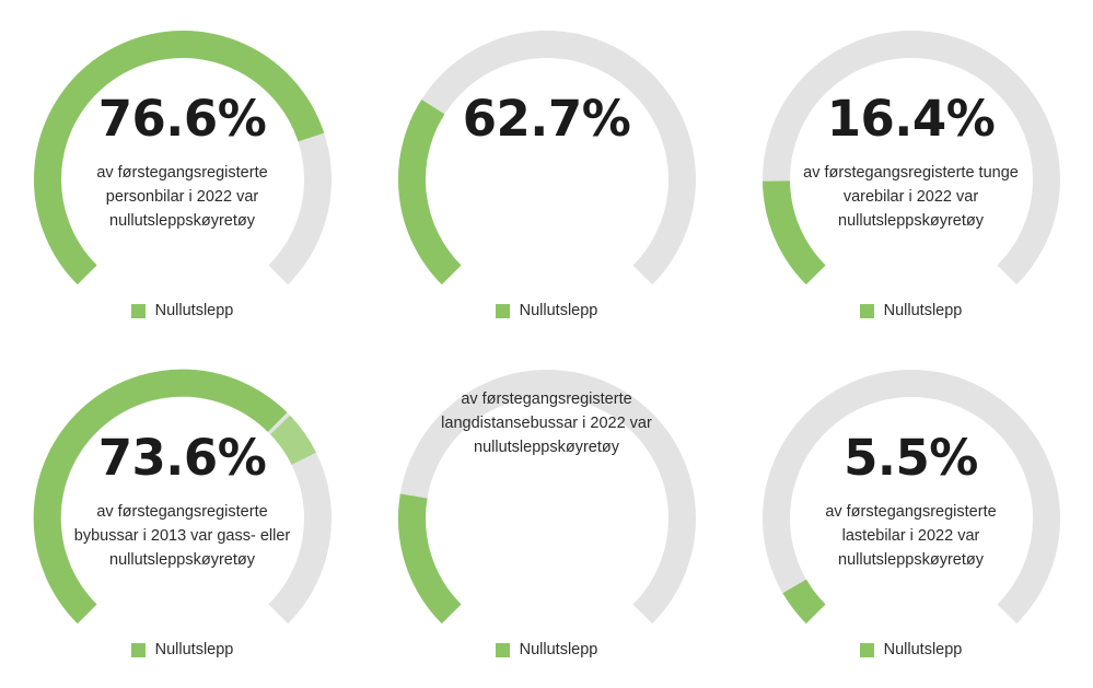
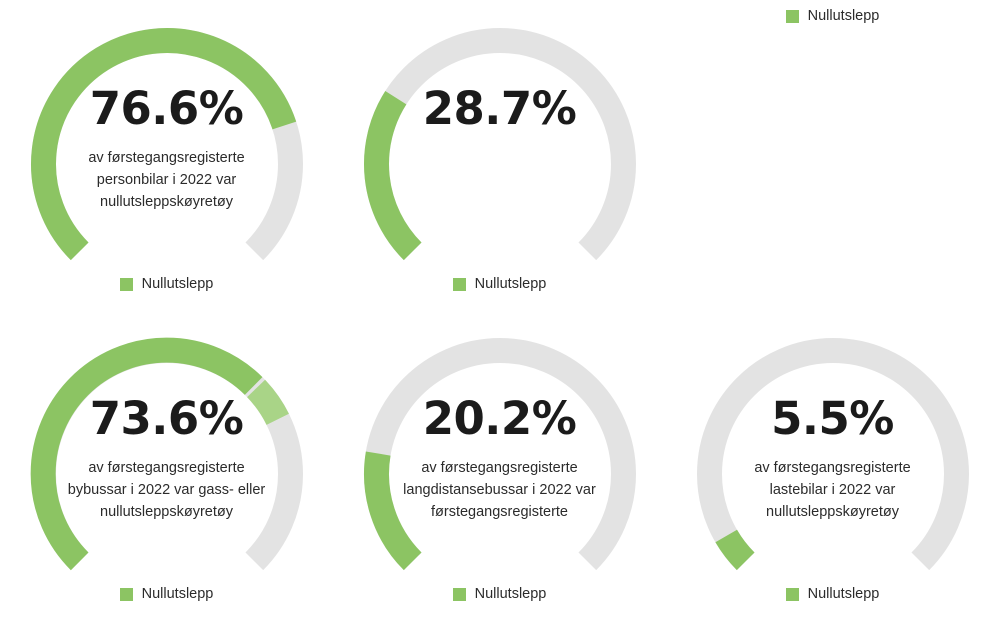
  76.6%
  av førstegangsregisterte personbilar i 2022 var nullutsleppskøyretøy
  Nullutslepp
- 62.7%
+ 28.7%
  Nullutslepp
- 16.4%
- av førstegangsregisterte tunge varebilar i 2022 var nullutsleppskøyretøy
  Nullutslepp
  73.6%
- av førstegangsregisterte bybussar i 2013 var gass- eller nullutsleppskøyretøy
+ av førstegangsregisterte bybussar i 2022 var gass- eller nullutsleppskøyretøy
  Nullutslepp
+ 20.2%
- av førstegangsregisterte langdistansebussar i 2022 var nullutsleppskøyretøy
+ av førstegangsregisterte langdistansebussar i 2022 var førstegangsregisterte
  Nullutslepp
  5.5%
  av førstegangsregisterte lastebilar i 2022 var nullutsleppskøyretøy
  Nullutslepp
